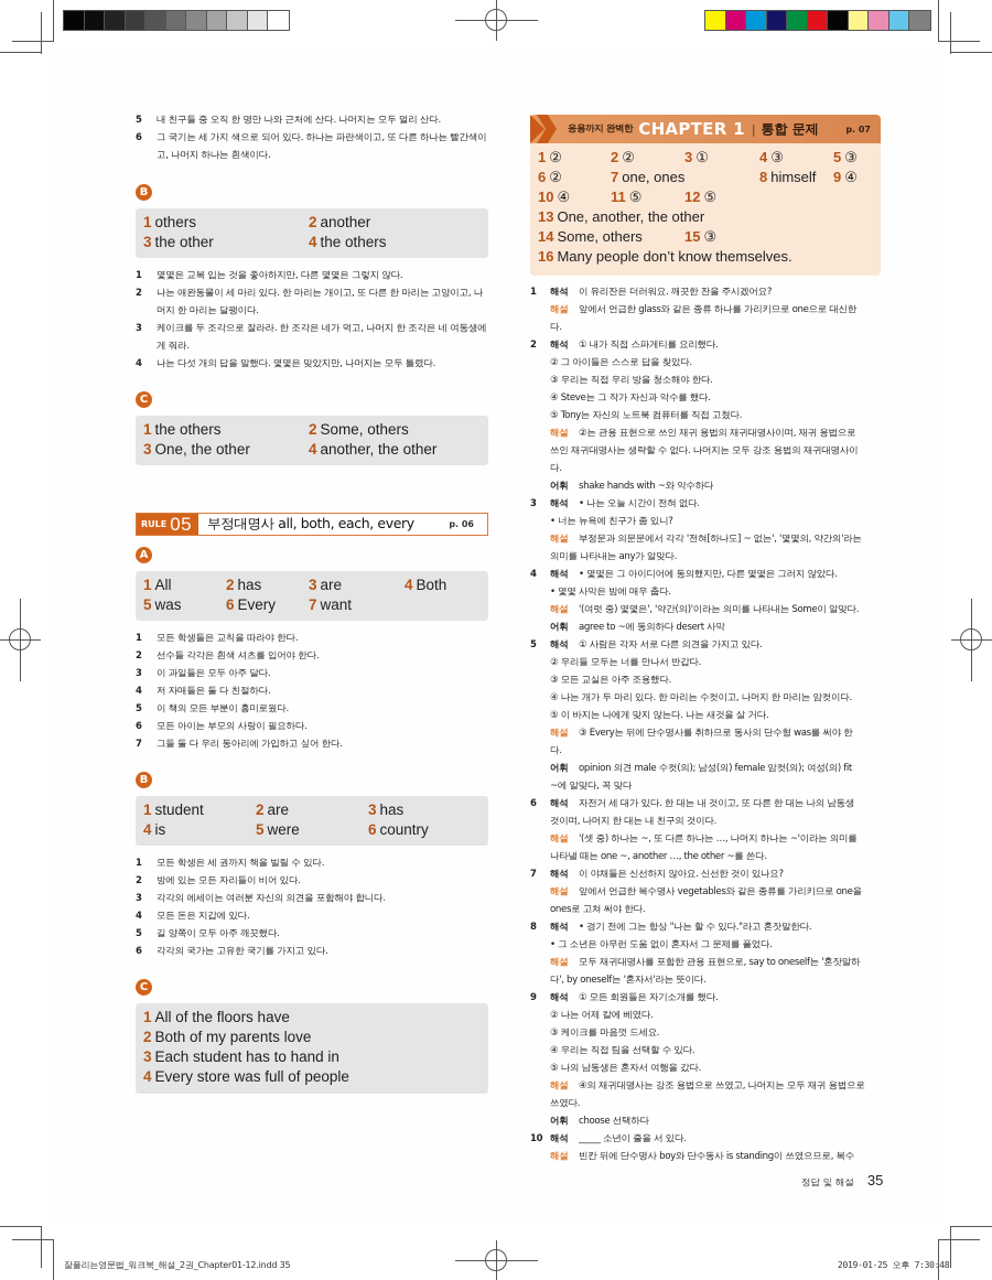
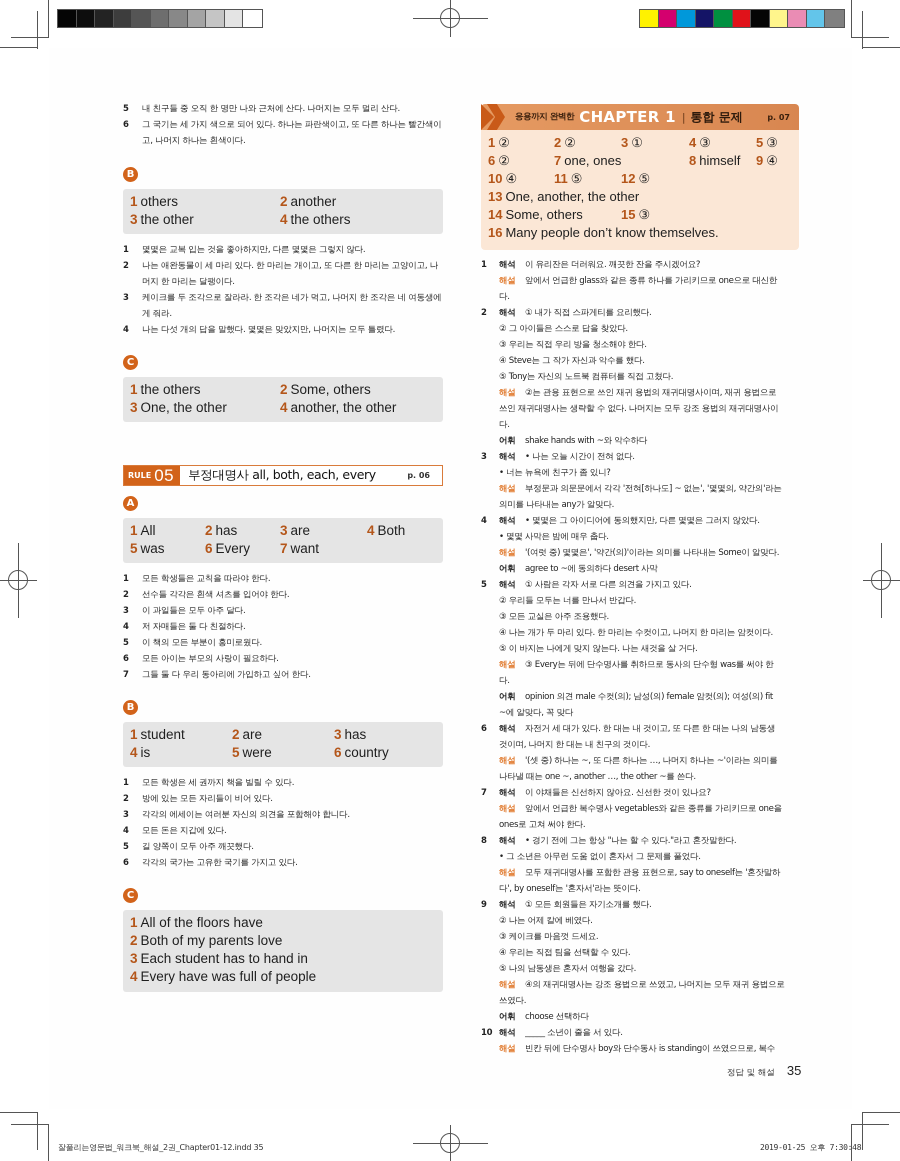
  5
  내 친구들 중 오직 한 명만 나와 근처에 산다. 나머지는 모두 멀리 산다.
  6
  그 국기는 세 가지 색으로 되어 있다. 하나는 파란색이고, 또 다른 하나는 빨간색이고, 나머지 하나는 흰색이다.
  B
  1 others
  2 another
  3 the other
  4 the others
  1
  몇몇은 교복 입는 것을 좋아하지만, 다른 몇몇은 그렇지 않다.
  2
  나는 애완동물이 세 마리 있다. 한 마리는 개이고, 또 다른 한 마리는 고양이고, 나머지 한 마리는 달팽이다.
  3
  케이크를 두 조각으로 잘라라. 한 조각은 네가 먹고, 나머지 한 조각은 네 여동생에게 줘라.
  4
  나는 다섯 개의 답을 말했다. 몇몇은 맞았지만, 나머지는 모두 틀렸다.
  C
  1 the others
  2 Some, others
  3 One, the other
  4 another, the other
  RULE
  05
  부정대명사 all, both, each, every
  p. 06
  A
  1 All
  2 has
  3 are
  4 Both
  5 was
  6 Every
  7 want
  1
  모든 학생들은 교칙을 따라야 한다.
  2
  선수들 각각은 흰색 셔츠를 입어야 한다.
  3
  이 과일들은 모두 아주 달다.
  4
  저 자매들은 둘 다 친절하다.
  5
  이 책의 모든 부분이 흥미로웠다.
  6
  모든 아이는 부모의 사랑이 필요하다.
  7
  그들 둘 다 우리 동아리에 가입하고 싶어 한다.
  B
  1 student
  2 are
  3 has
  4 is
  5 were
  6 country
  1
  모든 학생은 세 권까지 책을 빌릴 수 있다.
  2
  방에 있는 모든 자리들이 비어 있다.
  3
  각각의 에세이는 여러분 자신의 의견을 포함해야 합니다.
  4
  모든 돈은 지갑에 있다.
  5
  길 양쪽이 모두 아주 깨끗했다.
  6
  각각의 국가는 고유한 국기를 가지고 있다.
  C
  1 All of the floors have
  2 Both of my parents love
  3 Each student has to hand in
- 4 Every store was full of people
+ 4 Every have was full of people
  응용까지 완벽한
  CHAPTER 1
  |
  통합 문제
  p. 07
  1 ②
  2 ②
  3 ①
  4 ③
  5 ③
  6 ②
  7 one, ones
  8 himself
  9 ④
  10 ④
  11 ⑤
  12 ⑤
  13 One, another, the other
  14 Some, others
  15 ③
  16 Many people don’t know themselves.
  1
  해석
  이 유리잔은 더러워요. 깨끗한 잔을 주시겠어요?
  해설
  앞에서 언급한 glass와 같은 종류 하나를 가리키므로 one으로 대신한
  다.
  2
  해석
  ① 내가 직접 스파게티를 요리했다.
  ② 그 아이들은 스스로 답을 찾았다.
  ③ 우리는 직접 우리 방을 청소해야 한다.
  ④ Steve는 그 작가 자신과 악수를 했다.
  ⑤ Tony는 자신의 노트북 컴퓨터를 직접 고쳤다.
  해설
  ②는 관용 표현으로 쓰인 재귀 용법의 재귀대명사이며, 재귀 용법으로
  쓰인 재귀대명사는 생략할 수 없다. 나머지는 모두 강조 용법의 재귀대명사이
  다.
  어휘
  shake hands with ~와 악수하다
  3
  해석
  • 나는 오늘 시간이 전혀 없다.
  • 너는 뉴욕에 친구가 좀 있니?
  해설
  부정문과 의문문에서 각각 '전혀[하나도] ~ 없는', '몇몇의, 약간의'라는
  의미를 나타내는 any가 알맞다.
  4
  해석
  • 몇몇은 그 아이디어에 동의했지만, 다른 몇몇은 그러지 않았다.
  • 몇몇 사막은 밤에 매우 춥다.
  해설
  '(여럿 중) 몇몇은', '약간(의)'이라는 의미를 나타내는 Some이 알맞다.
  어휘
  agree to ~에 동의하다 desert 사막
  5
  해석
  ① 사람은 각자 서로 다른 의견을 가지고 있다.
  ② 우리들 모두는 너를 만나서 반갑다.
  ③ 모든 교실은 아주 조용했다.
  ④ 나는 개가 두 마리 있다. 한 마리는 수컷이고, 나머지 한 마리는 암컷이다.
  ⑤ 이 바지는 나에게 맞지 않는다. 나는 새것을 살 거다.
  해설
  ③ Every는 뒤에 단수명사를 취하므로 동사의 단수형 was를 써야 한
  다.
  어휘
  opinion 의견 male 수컷(의); 남성(의) female 암컷(의); 여성(의) fit
  ~에 알맞다, 꼭 맞다
  6
  해석
  자전거 세 대가 있다. 한 대는 내 것이고, 또 다른 한 대는 나의 남동생
  것이며, 나머지 한 대는 내 친구의 것이다.
  해설
  '(셋 중) 하나는 ~, 또 다른 하나는 …, 나머지 하나는 ~'이라는 의미를
  나타낼 때는 one ~, another …, the other ~를 쓴다.
  7
  해석
  이 야채들은 신선하지 않아요. 신선한 것이 있나요?
  해설
  앞에서 언급한 복수명사 vegetables와 같은 종류를 가리키므로 one을
  ones로 고쳐 써야 한다.
  8
  해석
  • 경기 전에 그는 항상 "나는 할 수 있다."라고 혼잣말한다.
  • 그 소년은 아무런 도움 없이 혼자서 그 문제를 풀었다.
  해설
  모두 재귀대명사를 포함한 관용 표현으로, say to oneself는 '혼잣말하
  다', by oneself는 '혼자서'라는 뜻이다.
  9
  해석
  ① 모든 회원들은 자기소개를 했다.
  ② 나는 어제 칼에 베였다.
  ③ 케이크를 마음껏 드세요.
  ④ 우리는 직접 팀을 선택할 수 있다.
  ⑤ 나의 남동생은 혼자서 여행을 갔다.
  해설
  ④의 재귀대명사는 강조 용법으로 쓰였고, 나머지는 모두 재귀 용법으로
  쓰였다.
  어휘
  choose 선택하다
  10
  해석
  _____ 소년이 줄을 서 있다.
  해설
  빈칸 뒤에 단수명사 boy와 단수동사 is standing이 쓰였으므로, 복수
  정답 및 해설
  35
  잘풀리는영문법_워크북_해설_2권_Chapter01-12.indd 35
  2019-01-25 오후 7:30:48
